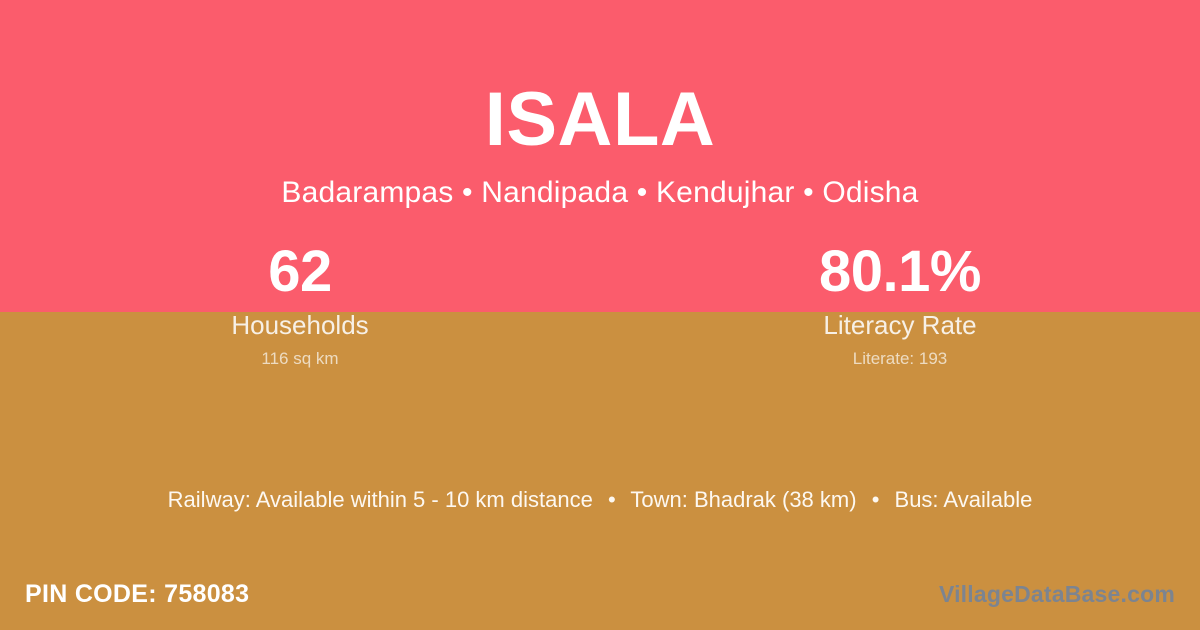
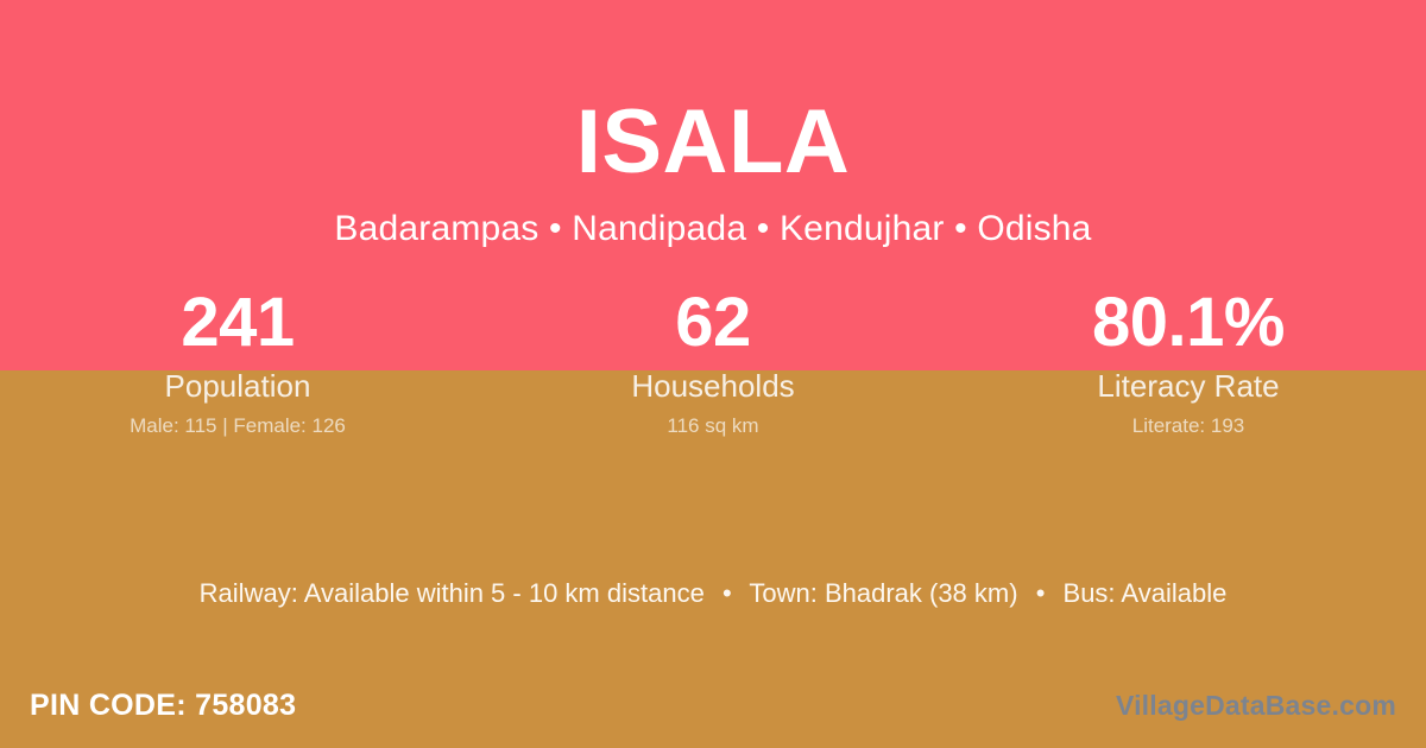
  ISALA
  Badarampas • Nandipada • Kendujhar • Odisha
+ 241
+ Population
+ Male: 115 | Female: 126
  62
  Households
  116 sq km
  80.1%
  Literacy Rate
  Literate: 193
  Railway: Available within 5 - 10 km distance • Town: Bhadrak (38 km) • Bus: Available
  PIN CODE: 758083
  VillageDataBase.com
